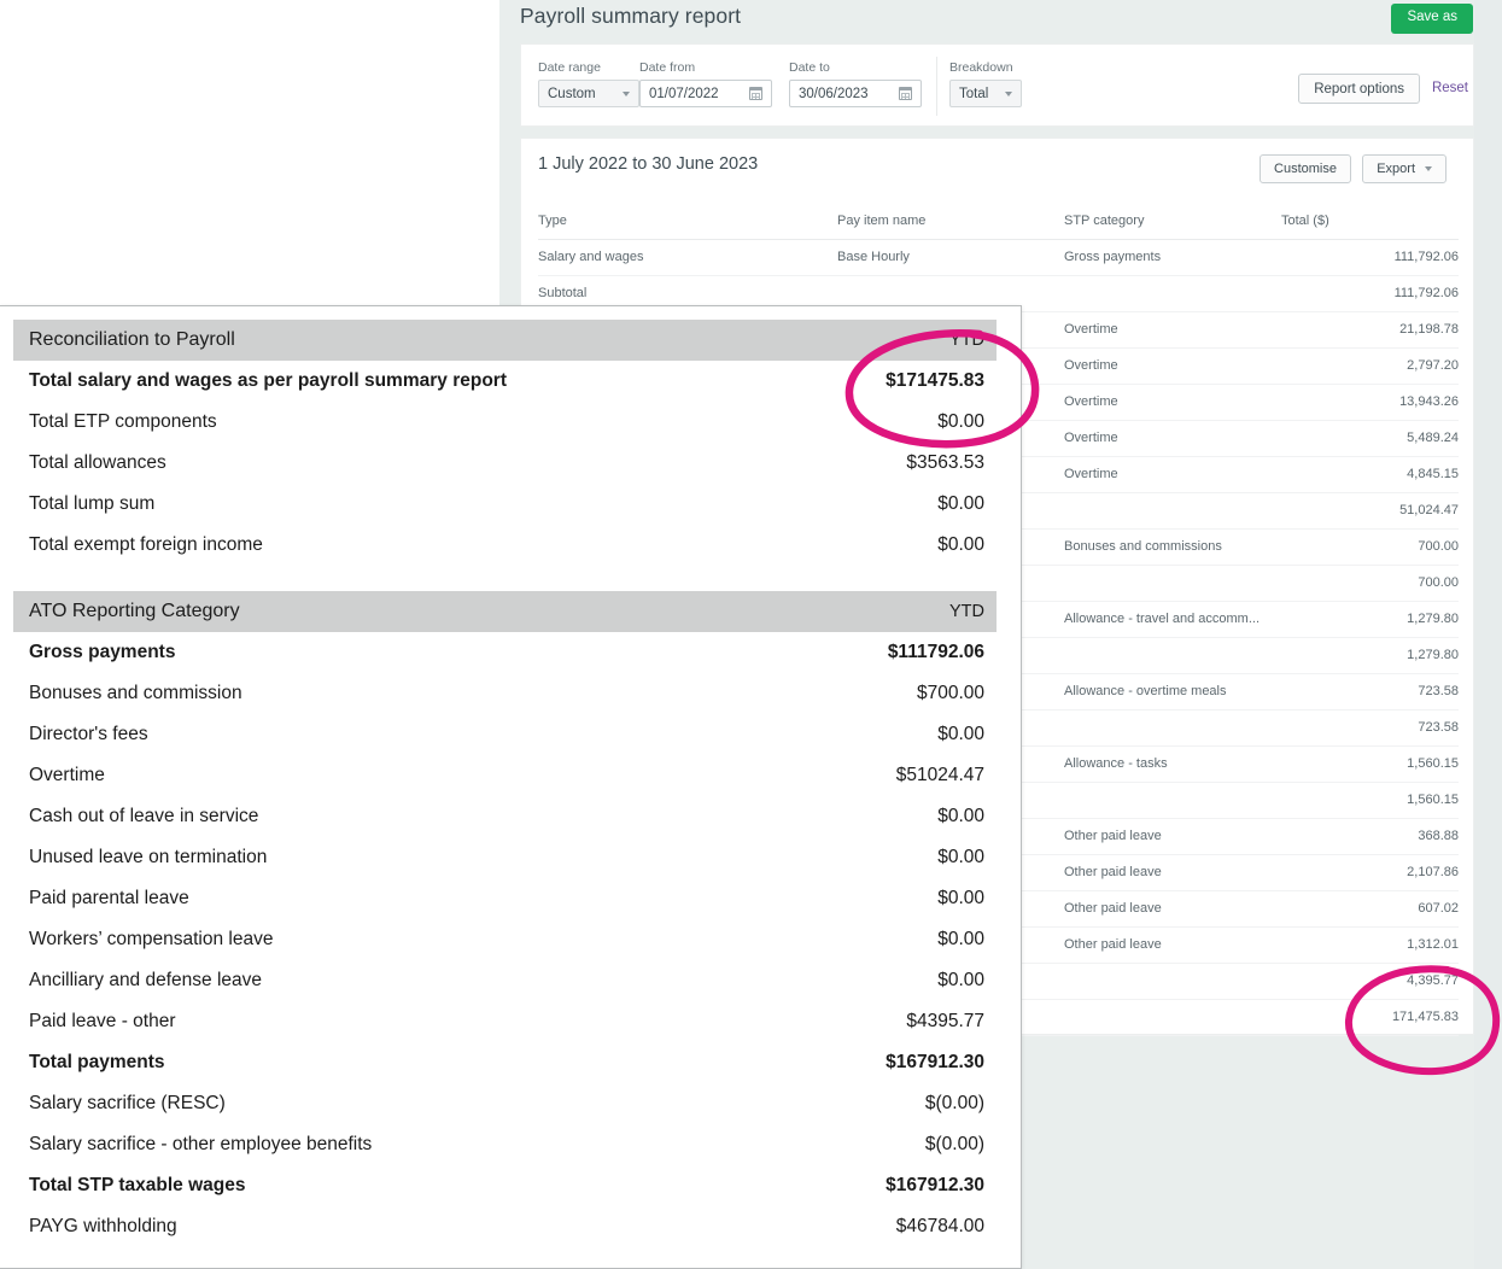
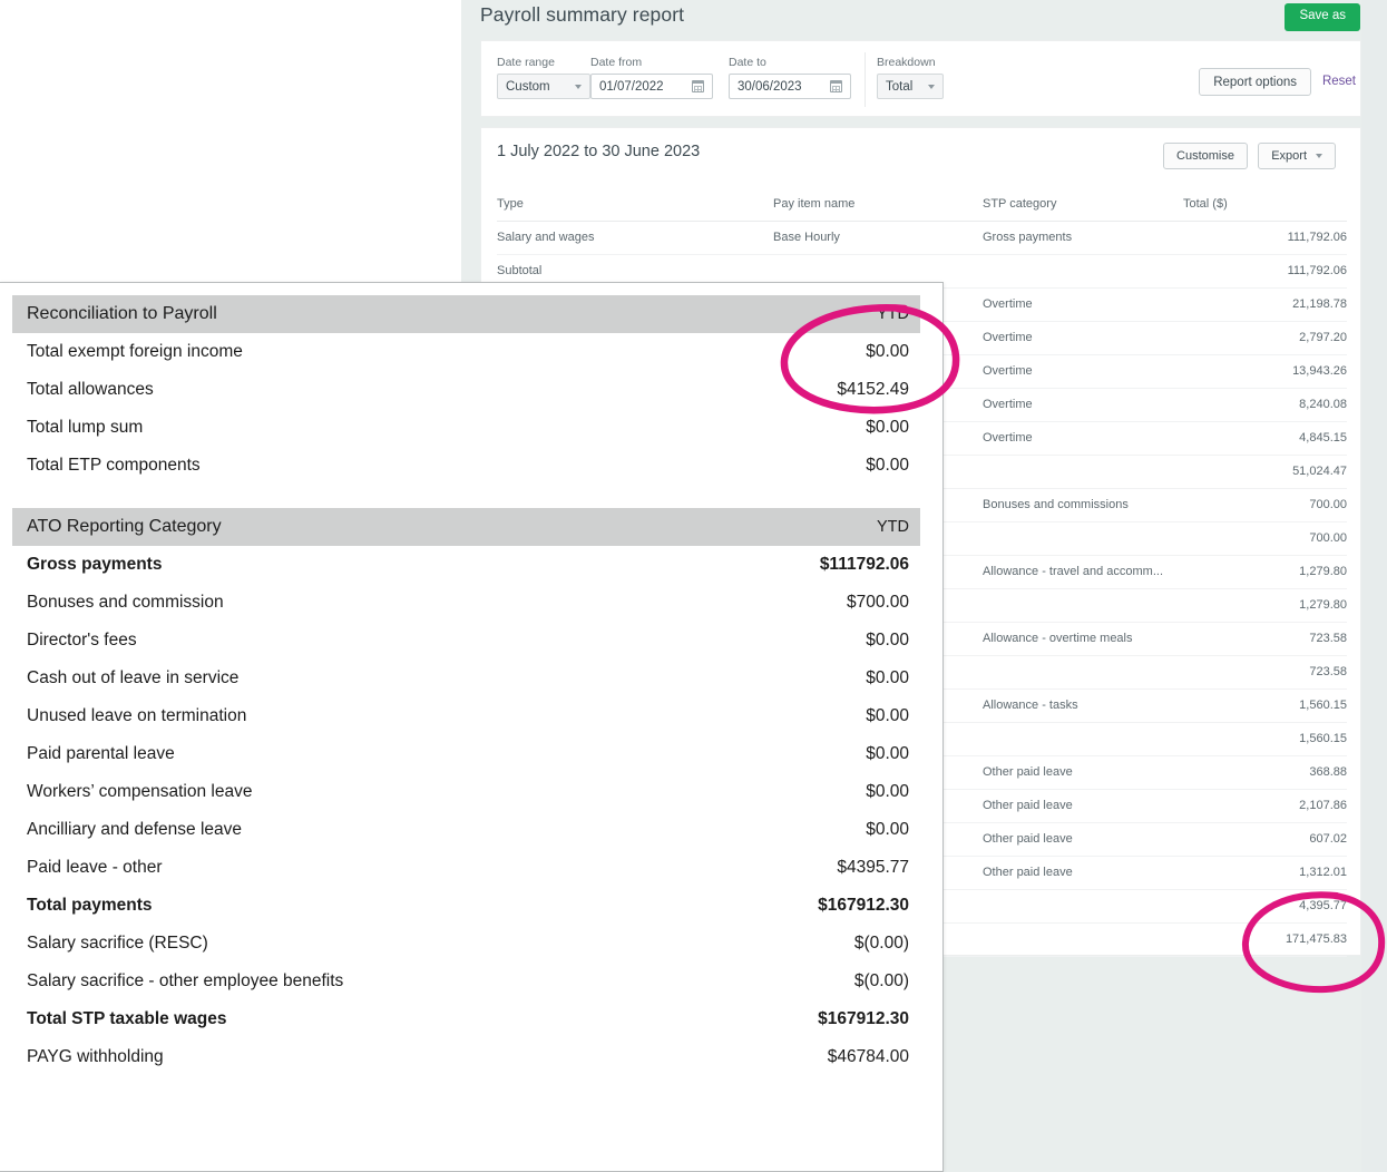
  Payroll summary report
  Save as
  Date range
  Custom
  Date from
  01/07/2022
  Date to
  30/06/2023
  Breakdown
  Total
  Report options
  Reset
  1 July 2022 to 30 June 2023
  Customise
  Export
  Type	Pay item name	STP category	Total ($)
  Salary and wages	Base Hourly	Gross payments	111,792.06
  Subtotal			111,792.06
  		Overtime	21,198.78
  		Overtime	2,797.20
  		Overtime	13,943.26
- 		Overtime	5,489.24
+ 		Overtime	8,240.08
  		Overtime	4,845.15
  			51,024.47
  		Bonuses and commissions	700.00
  			700.00
  		Allowance - travel and accomm...	1,279.80
  			1,279.80
  		Allowance - overtime meals	723.58
  			723.58
  		Allowance - tasks	1,560.15
  			1,560.15
  		Other paid leave	368.88
  		Other paid leave	2,107.86
  		Other paid leave	607.02
  		Other paid leave	1,312.01
  			4,395.77
  			171,475.83
  Reconciliation to Payroll
  YTD
- Total salary and wages as per payroll summary report
- $171475.83
- Total ETP components
+ Total exempt foreign income
  $0.00
  Total allowances
- $3563.53
+ $4152.49
  Total lump sum
  $0.00
- Total exempt foreign income
+ Total ETP components
  $0.00
  ATO Reporting Category
  YTD
  Gross payments
  $111792.06
  Bonuses and commission
  $700.00
  Director's fees
  $0.00
- Overtime
- $51024.47
  Cash out of leave in service
  $0.00
  Unused leave on termination
  $0.00
  Paid parental leave
  $0.00
  Workers’ compensation leave
  $0.00
  Ancilliary and defense leave
  $0.00
  Paid leave - other
  $4395.77
  Total payments
  $167912.30
  Salary sacrifice (RESC)
  $(0.00)
  Salary sacrifice - other employee benefits
  $(0.00)
  Total STP taxable wages
  $167912.30
  PAYG withholding
  $46784.00
